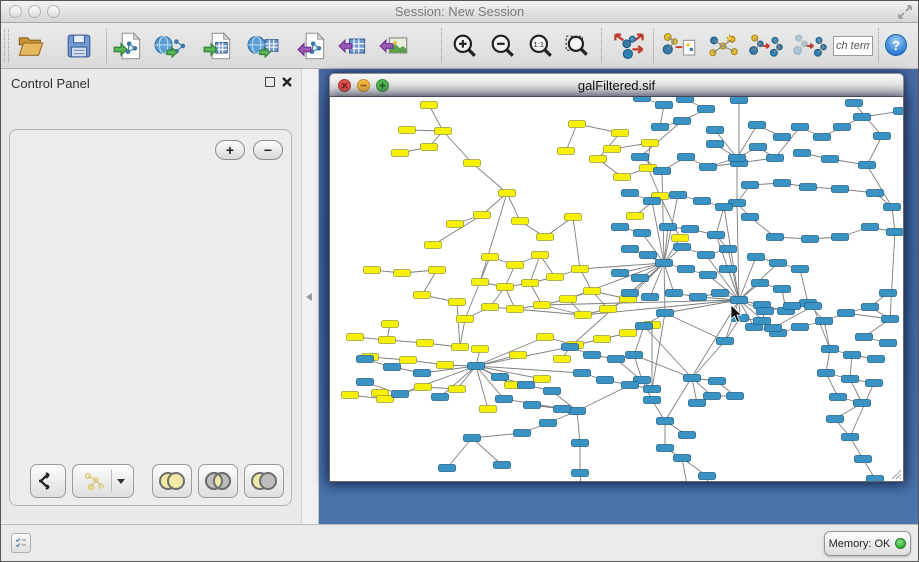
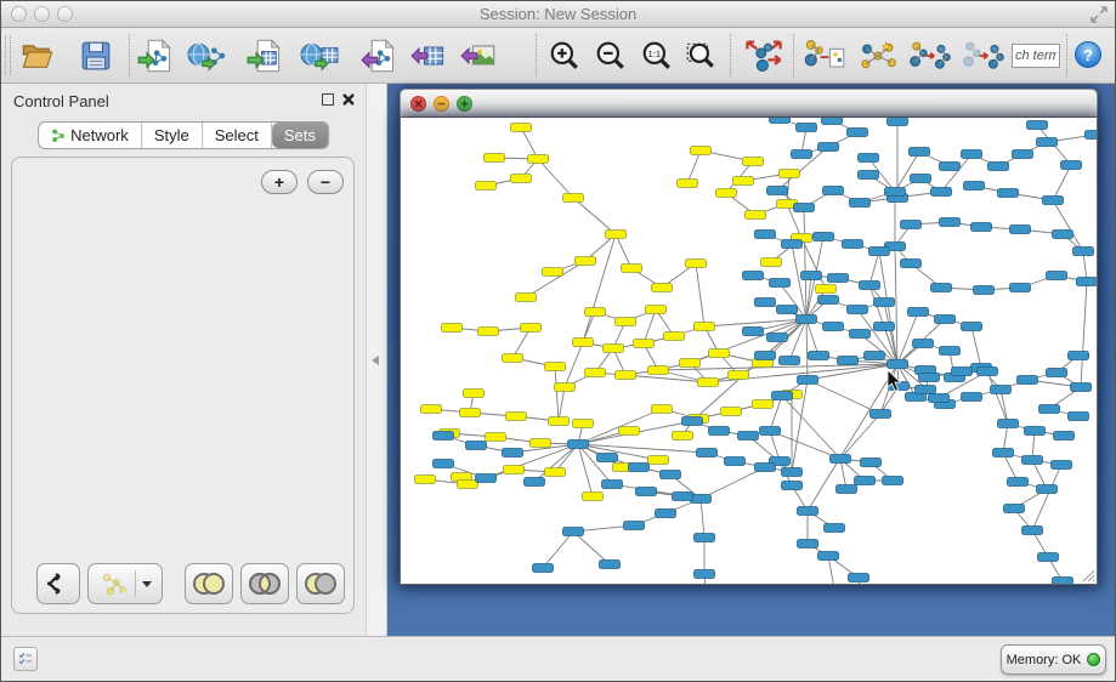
  Session: New Session
  1:1
  ch term
  ?
  Control Panel
+ Network
+ Style
+ Select
+ Sets
  +
  −
- galFiltered.sif
  Memory: OK
